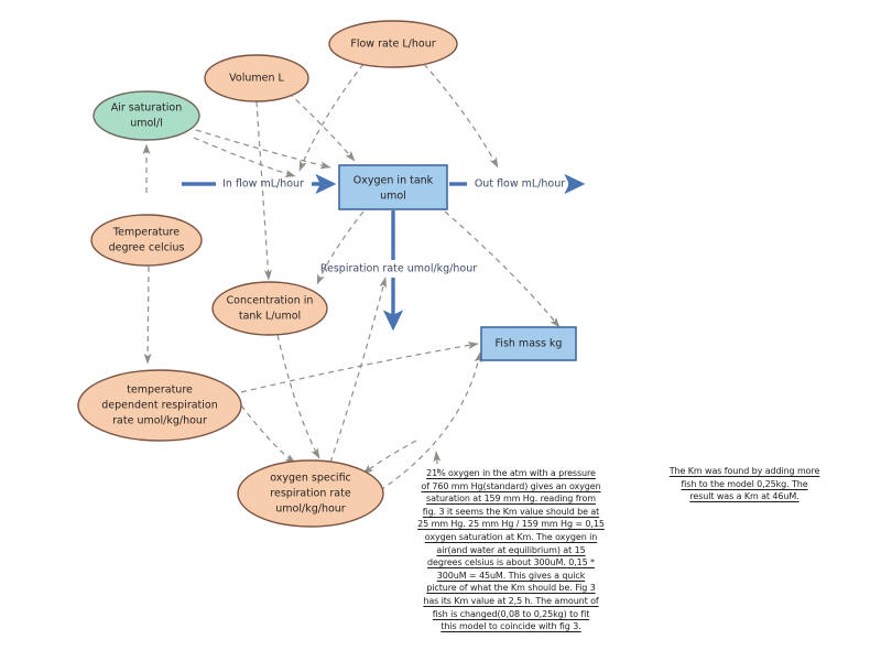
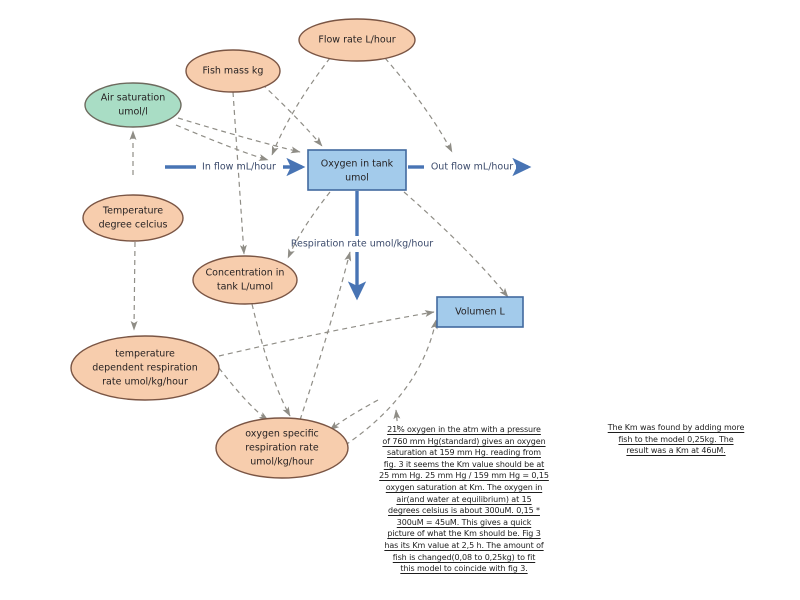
  Flow rate L/hour
- Volumen L
+ Fish mass kg
  Air saturation
  umol/l
  Temperature
  degree celcius
  Oxygen in tank
  umol
  Concentration in
  tank L/umol
- Fish mass kg
+ Volumen L
  temperature
  dependent respiration
  rate umol/kg/hour
  oxygen specific
  respiration rate
  umol/kg/hour
  In flow mL/hour
  Out flow mL/hour
  Respiration rate umol/kg/hour
  21% oxygen in the atm with a pressure
  of 760 mm Hg(standard) gives an oxygen
  saturation at 159 mm Hg. reading from
  fig. 3 it seems the Km value should be at
  25 mm Hg. 25 mm Hg / 159 mm Hg = 0,15
  oxygen saturation at Km. The oxygen in
  air(and water at equilibrium) at 15
  degrees celsius is about 300uM. 0,15 *
  300uM = 45uM. This gives a quick
  picture of what the Km should be. Fig 3
  has its Km value at 2,5 h. The amount of
  fish is changed(0,08 to 0,25kg) to fit
  this model to coincide with fig 3.
  The Km was found by adding more
  fish to the model 0,25kg. The
  result was a Km at 46uM.
